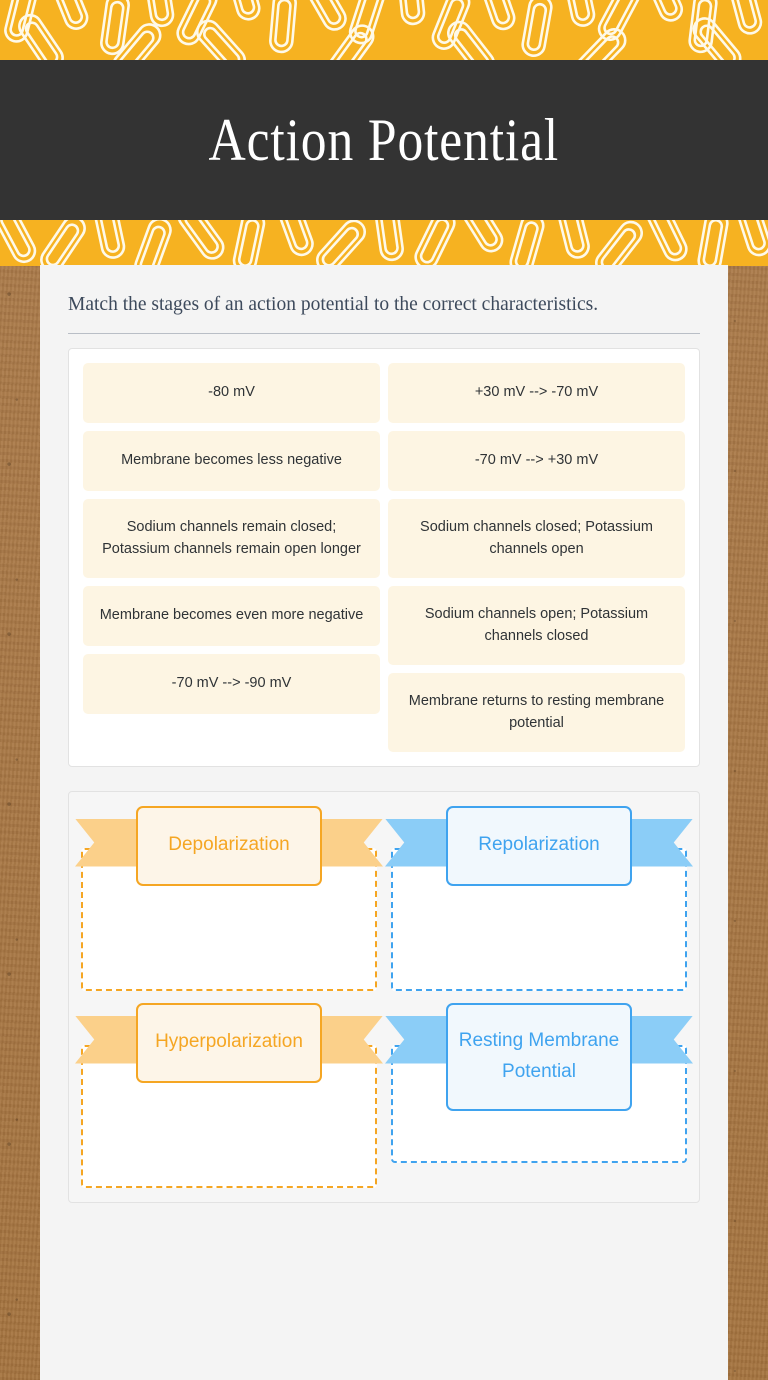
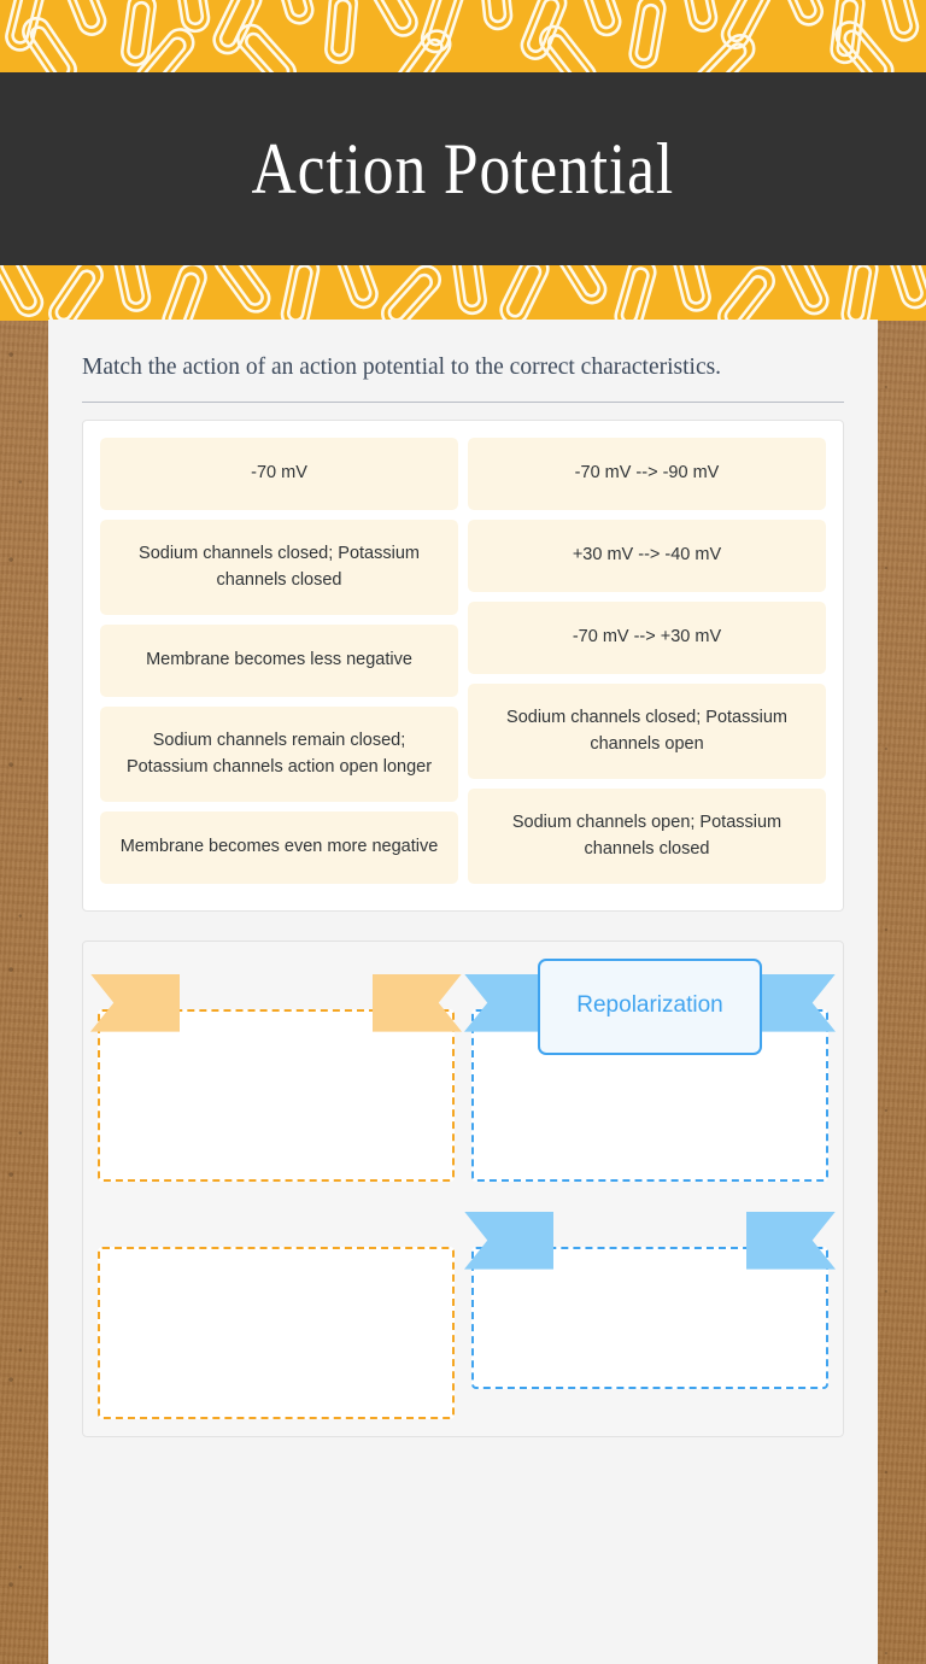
  Action Potential
- Match the stages of an action potential to the correct characteristics.
+ Match the action of an action potential to the correct characteristics.
- -80 mV
+ -70 mV
+ Sodium channels closed; Potassium channels closed
  Membrane becomes less negative
- Sodium channels remain closed; Potassium channels remain open longer
+ Sodium channels remain closed; Potassium channels action open longer
  Membrane becomes even more negative
  -70 mV --> -90 mV
- +30 mV --> -70 mV
+ +30 mV --> -40 mV
  -70 mV --> +30 mV
  Sodium channels closed; Potassium channels open
  Sodium channels open; Potassium channels closed
- Membrane returns to resting membrane potential
- Depolarization
  Repolarization
- Hyperpolarization
- Resting Membrane Potential
